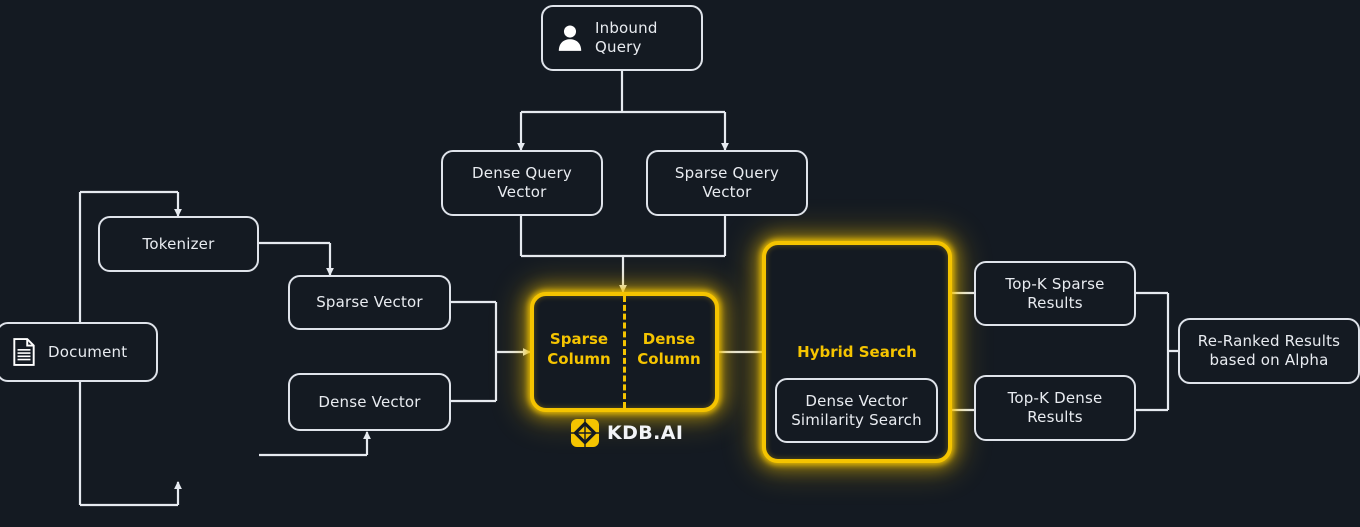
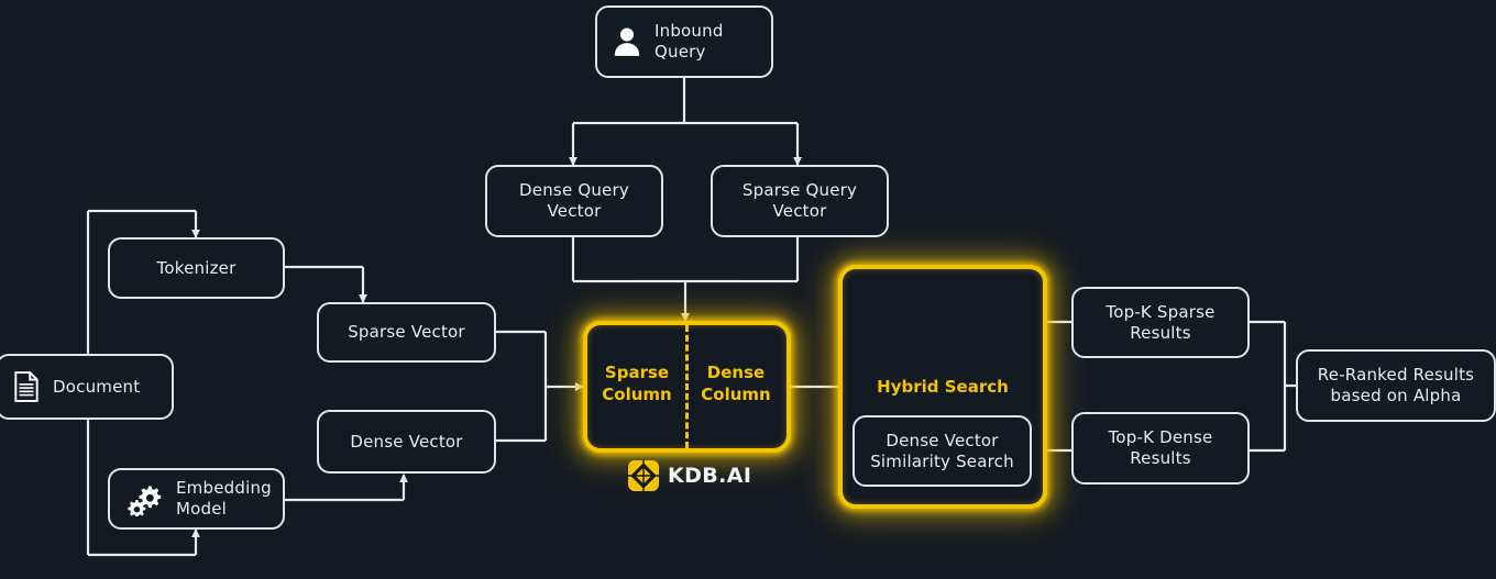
  Inbound
  Query
  Dense Query
  Vector
  Sparse Query
  Vector
  Document
  Tokenizer
+ Embedding
+ Model
  Sparse Vector
  Dense Vector
  Sparse
  Column
  Dense
  Column
  KDB.AI
  Hybrid Search
  Dense Vector
  Similarity Search
  Top-K Sparse
  Results
  Top-K Dense
  Results
  Re-Ranked Results
  based on Alpha
